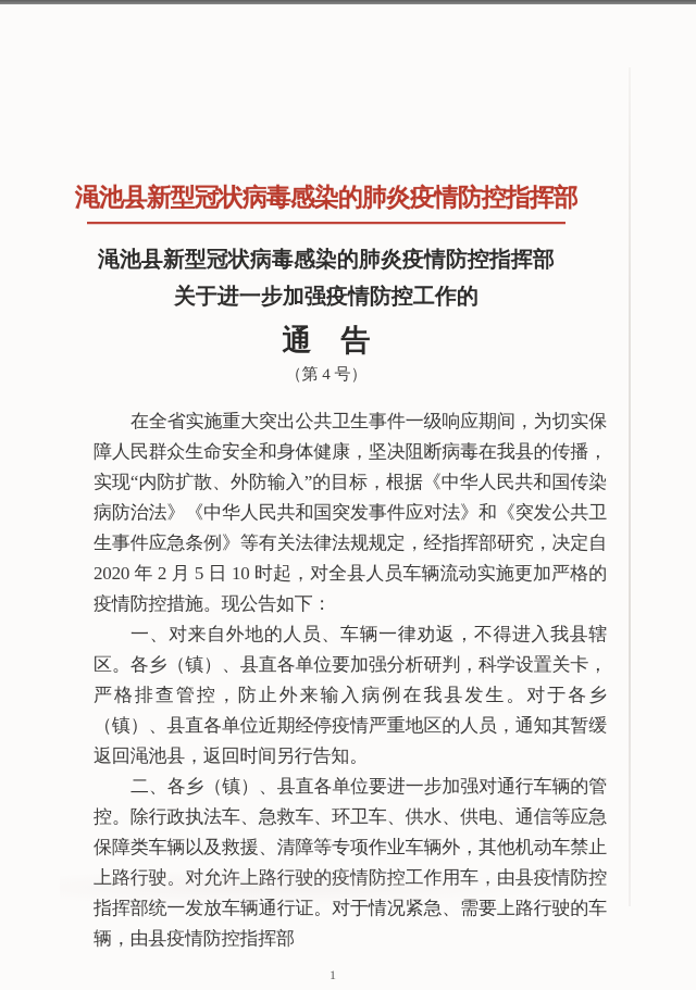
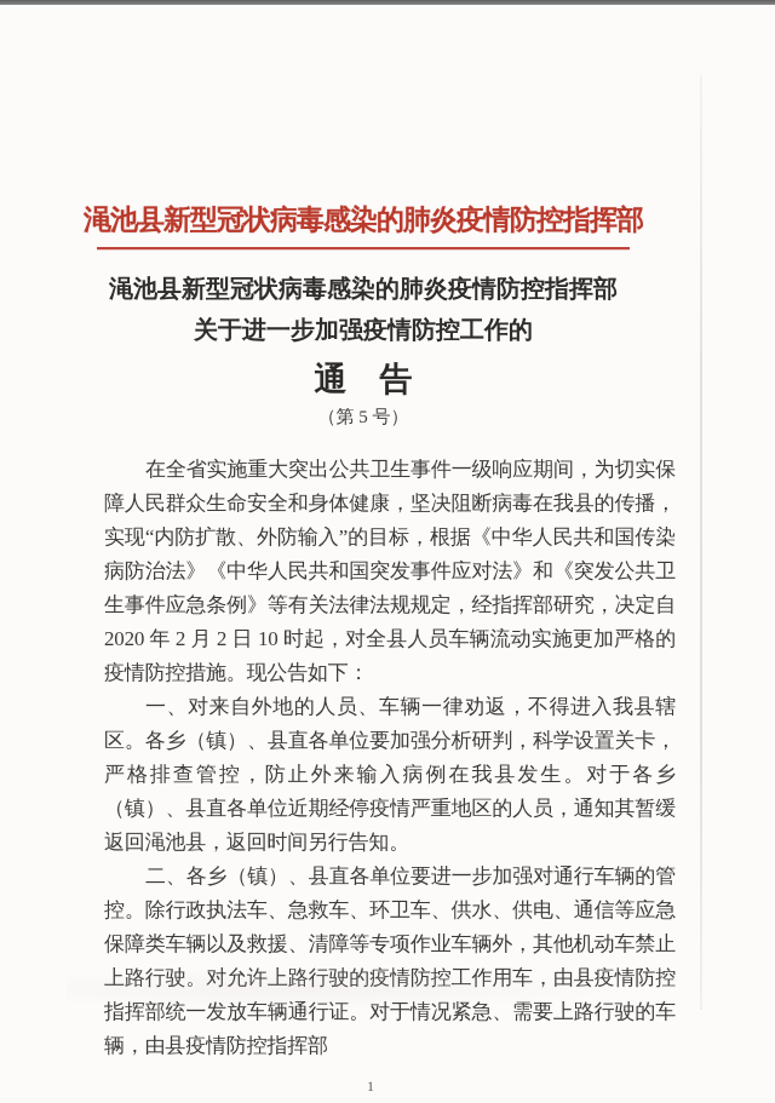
  渑池县新型冠状病毒感染的肺炎疫情防控指挥部
  渑池县新型冠状病毒感染的肺炎疫情防控指挥部
  关于进一步加强疫情防控工作的
  通 告
- （第 4 号）
+ （第 5 号）
- 在全省实施重大突出公共卫生事件一级响应期间，为切实保障人民群众生命安全和身体健康，坚决阻断病毒在我县的传播，实现“内防扩散、外防输入”的目标，根据《中华人民共和国传染病防治法》《中华人民共和国突发事件应对法》和《突发公共卫生事件应急条例》等有关法律法规规定，经指挥部研究，决定自 2020 年 2 月 5 日 10 时起，对全县人员车辆流动实施更加严格的疫情防控措施。现公告如下：
+ 在全省实施重大突出公共卫生事件一级响应期间，为切实保障人民群众生命安全和身体健康，坚决阻断病毒在我县的传播，实现“内防扩散、外防输入”的目标，根据《中华人民共和国传染病防治法》《中华人民共和国突发事件应对法》和《突发公共卫生事件应急条例》等有关法律法规规定，经指挥部研究，决定自 2020 年 2 月 2 日 10 时起，对全县人员车辆流动实施更加严格的疫情防控措施。现公告如下：
  一、对来自外地的人员、车辆一律劝返，不得进入我县辖区。各乡（镇）、县直各单位要加强分析研判，科学设置关卡，严格排查管控，防止外来输入病例在我县发生。对于各乡（镇）、县直各单位近期经停疫情严重地区的人员，通知其暂缓返回渑池县，返回时间另行告知。
  二、各乡（镇）、县直各单位要进一步加强对通行车辆的管控。除行政执法车、急救车、环卫车、供水、供电、通信等应急保障类车辆以及救援、清障等专项作业车辆外，其他机动车禁止防控指挥部统一发放车辆通行证。对于情况紧急、需要上路行驶的车辆，由县疫情防控指挥部
  1
